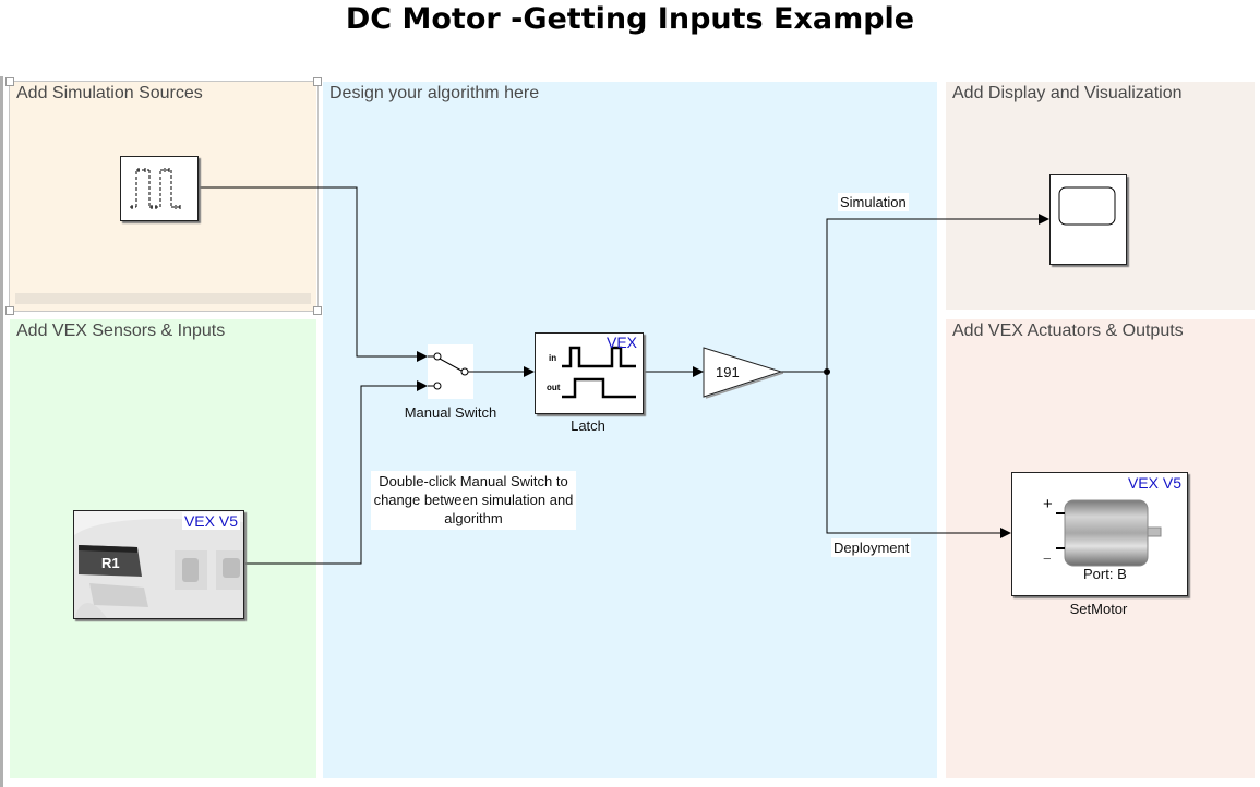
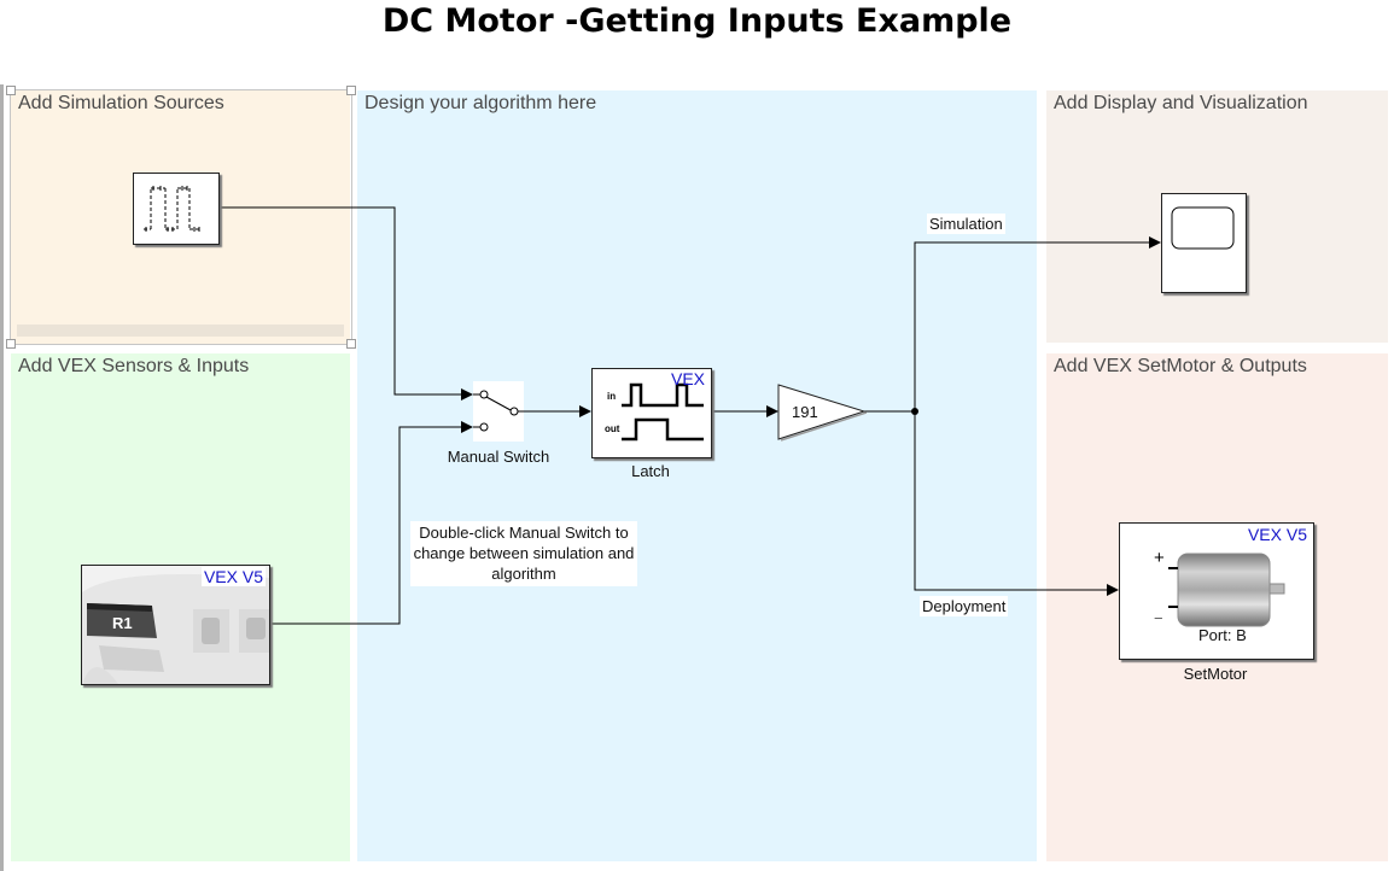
  DC Motor -Getting Inputs Example
  Add Simulation Sources
  Add VEX Sensors & Inputs
  Design your algorithm here
  Add Display and Visualization
- Add VEX Actuators & Outputs
+ Add VEX SetMotor & Outputs
  R1
  VEX V5
  Manual Switch
  in
  out
  VEX
  Latch
  191
  +
  −
  Port: B
  VEX V5
  SetMotor
  Simulation
  Deployment
  Double-click Manual Switch to change between simulation and algorithm
